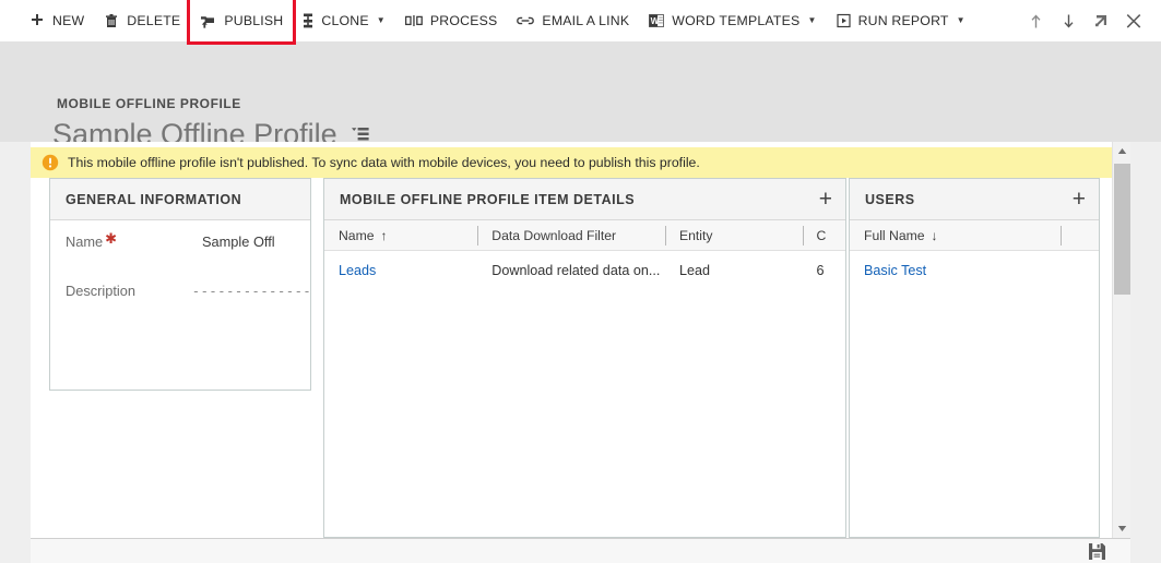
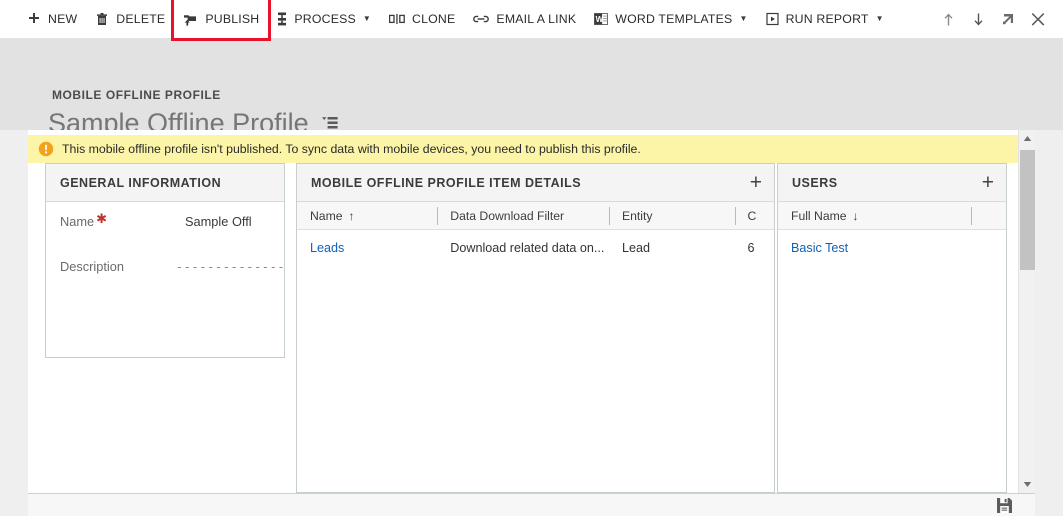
  NEW
  DELETE
  PUBLISH
- CLONE
+ PROCESS
  ▼
- PROCESS
+ CLONE
  EMAIL A LINK
  W
  WORD TEMPLATES
  ▼
  RUN REPORT
  ▼
  MOBILE OFFLINE PROFILE
  Sample Offline Profile
  This mobile offline profile isn't published. To sync data with mobile devices, you need to publish this profile.
  GENERAL INFORMATION
  Name ✱
  Sample Offl
  Description
  - - - - - - - - - - - - - -
  MOBILE OFFLINE PROFILE ITEM DETAILS
  +
  Name
  ↑
  Data Download Filter
  Entity
  C
  Leads
  Download related data on...
  Lead
  6
  USERS
  +
  Full Name
  ↓
  Basic Test
